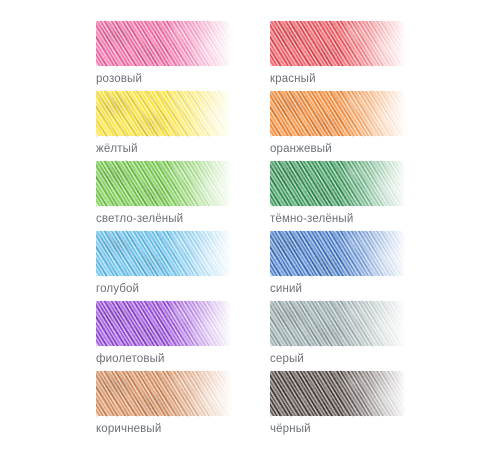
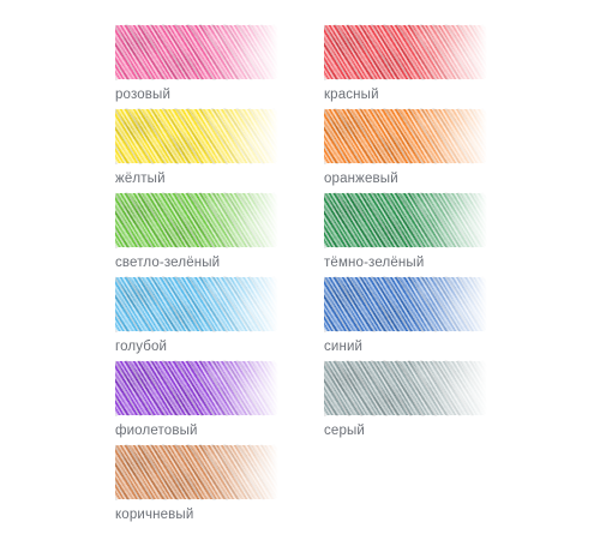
  розовый
  красный
  жёлтый
  оранжевый
  светло-зелёный
  тёмно-зелёный
  голубой
  синий
  фиолетовый
  серый
  коричневый
- чёрный
